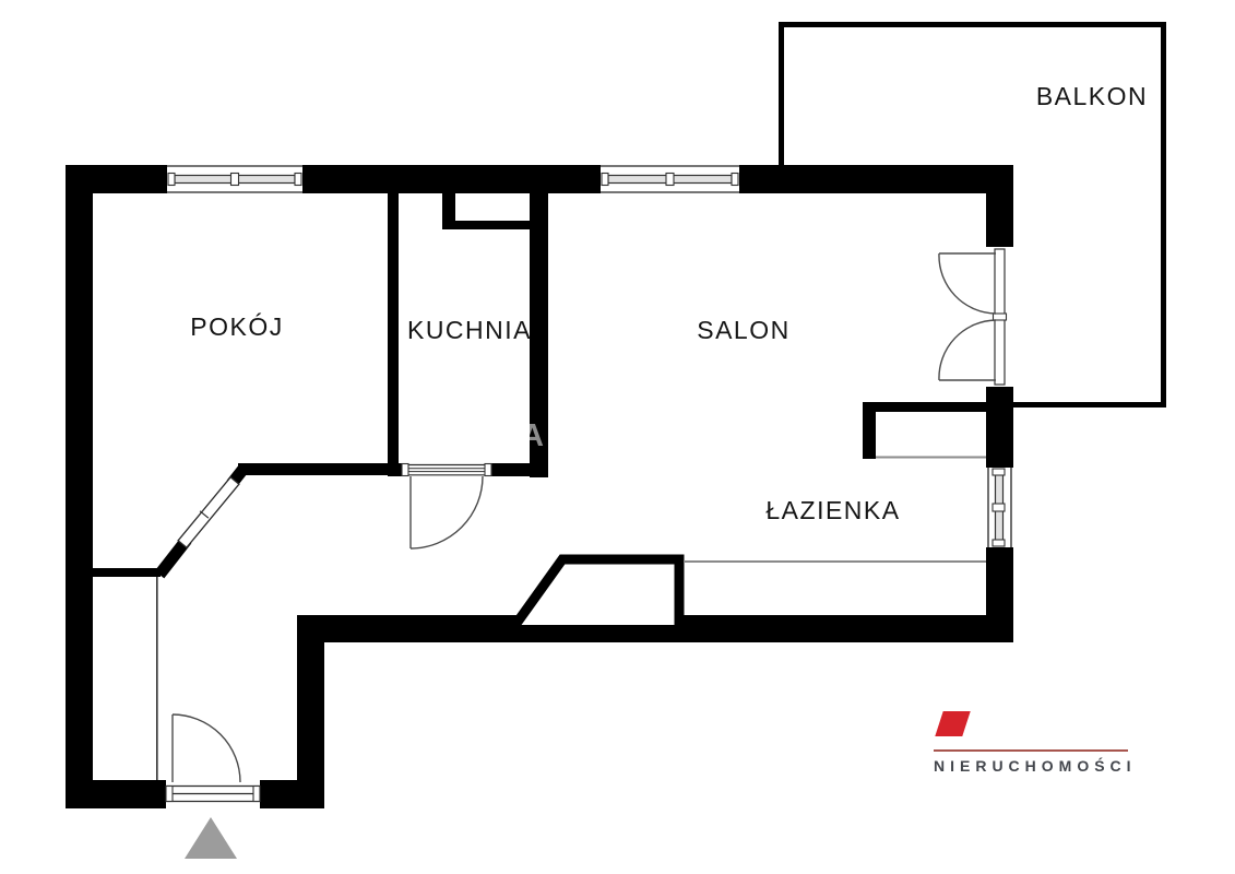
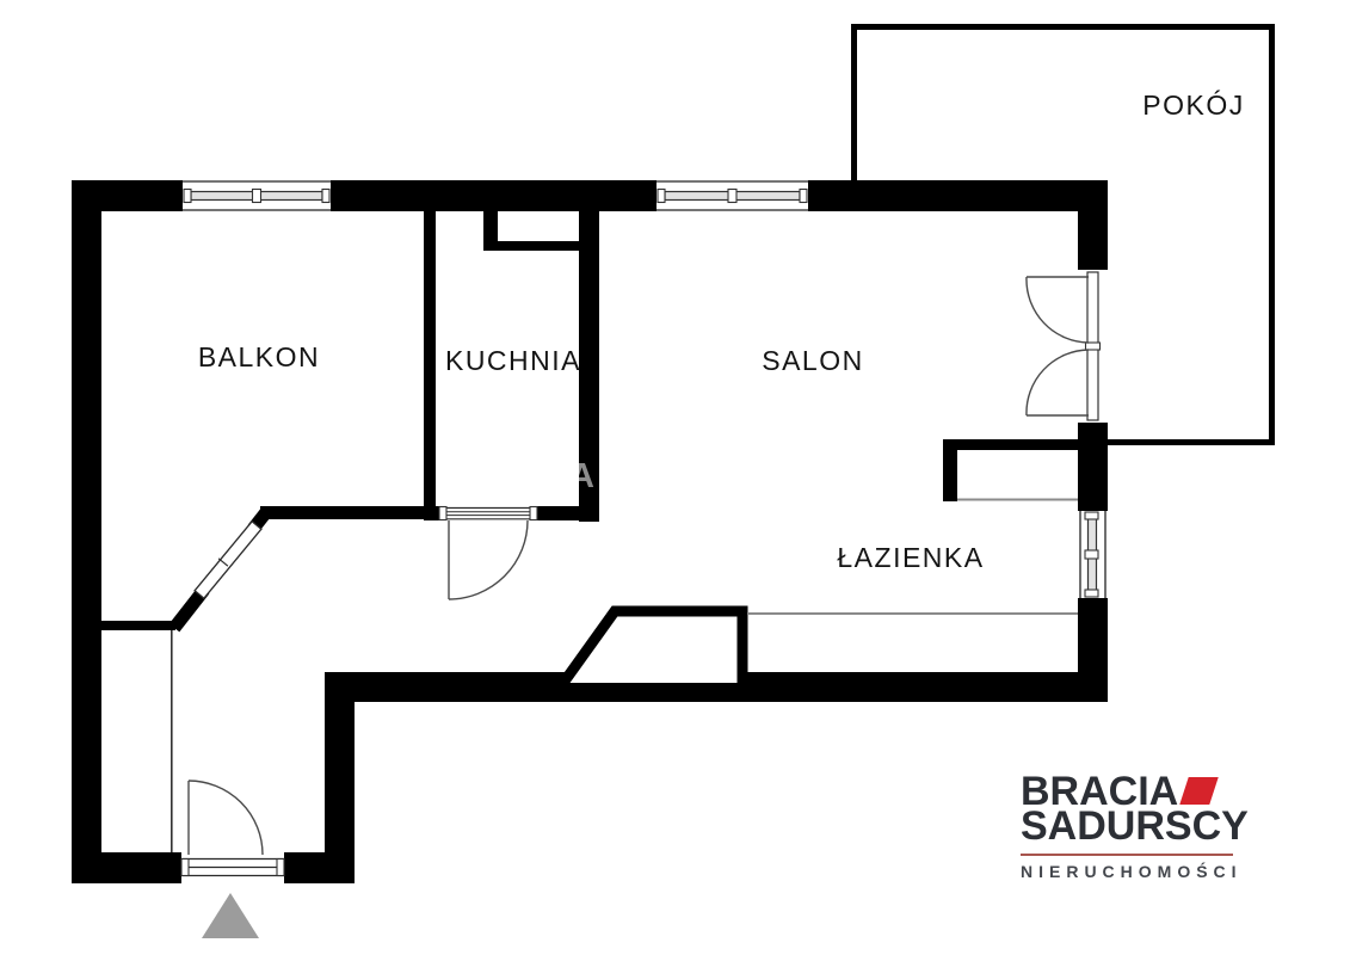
- POKÓJ
+ BALKON
  KUCHNIA
  SALON
  ŁAZIENKA
- BALKON
+ POKÓJ
  A
+ BRACIA
+ SADURSCY
  NIERUCHOMOŚCI
